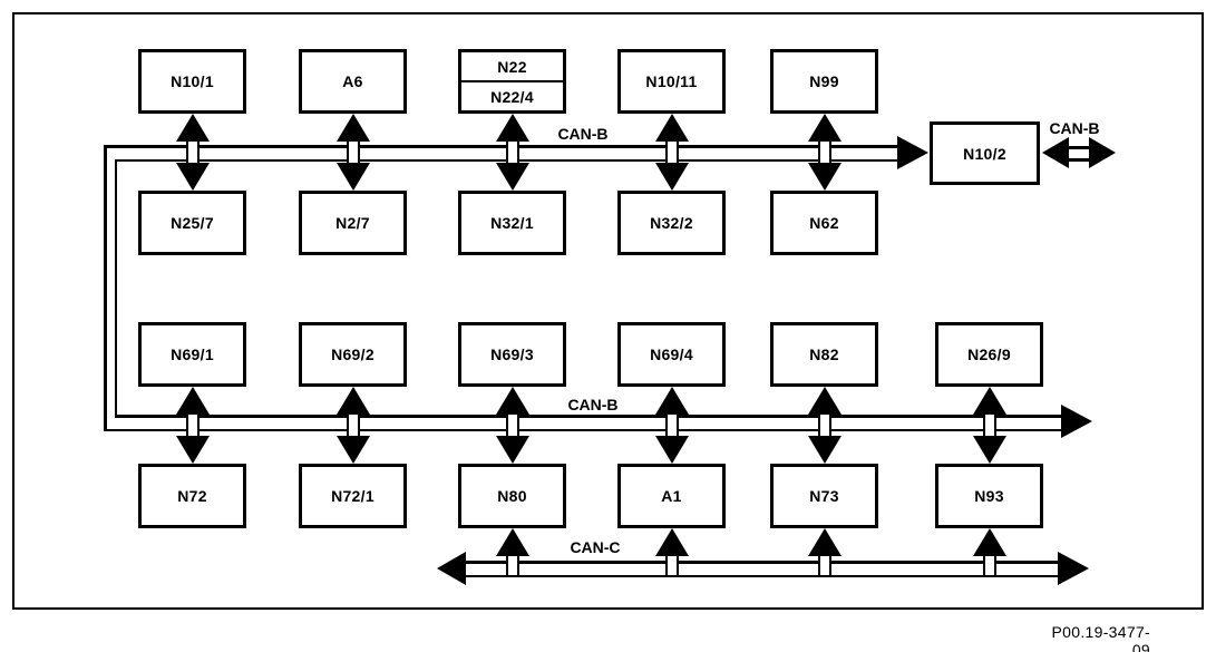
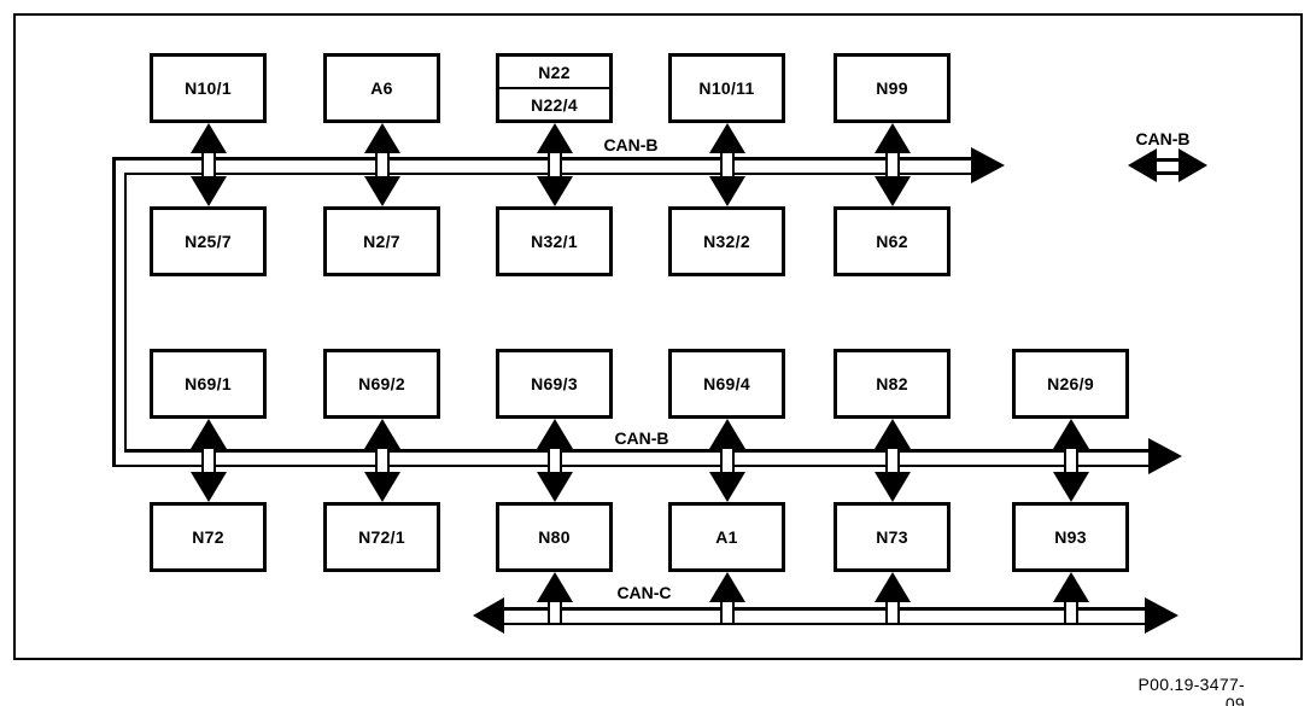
- N10/2
  CAN-B
  CAN-B
  CAN-C
  CAN-B
  N10/1
  A6
  N22
  N22/4
  N10/11
  N99
  N25/7
  N2/7
  N32/1
  N32/2
  N62
  N69/1
  N69/2
  N69/3
  N69/4
  N82
  N26/9
  N72
  N72/1
  N80
  A1
  N73
  N93
  P00.19-3477-09
